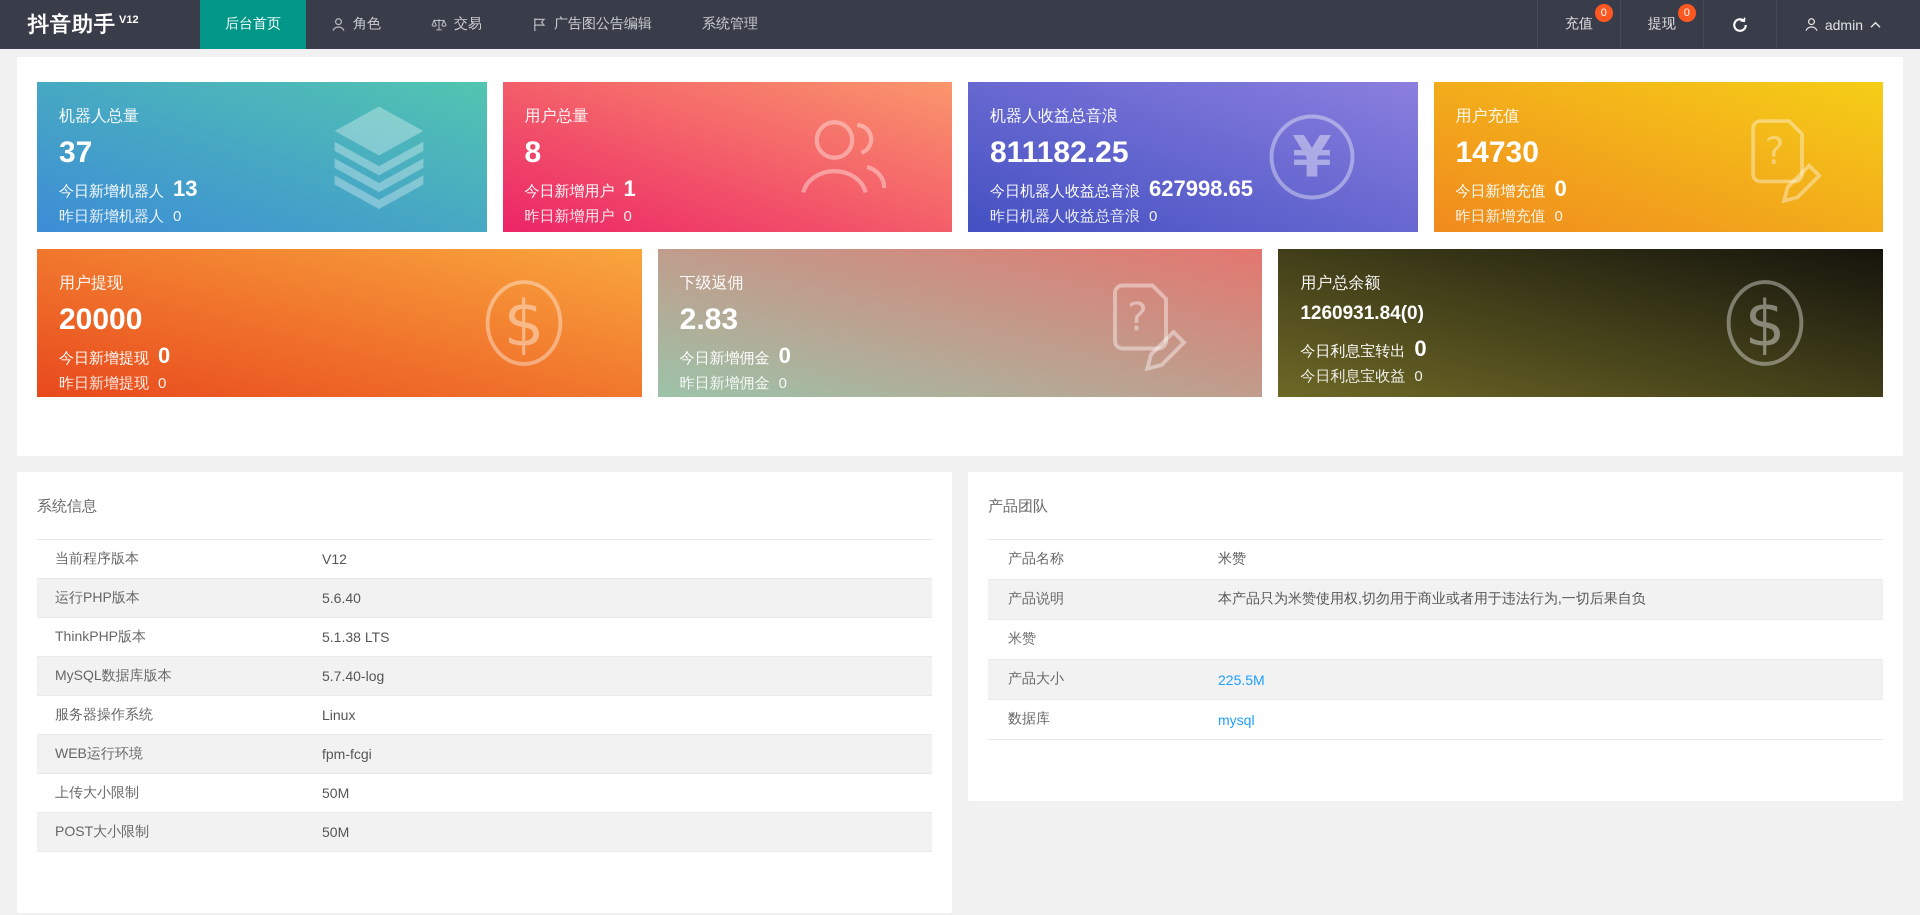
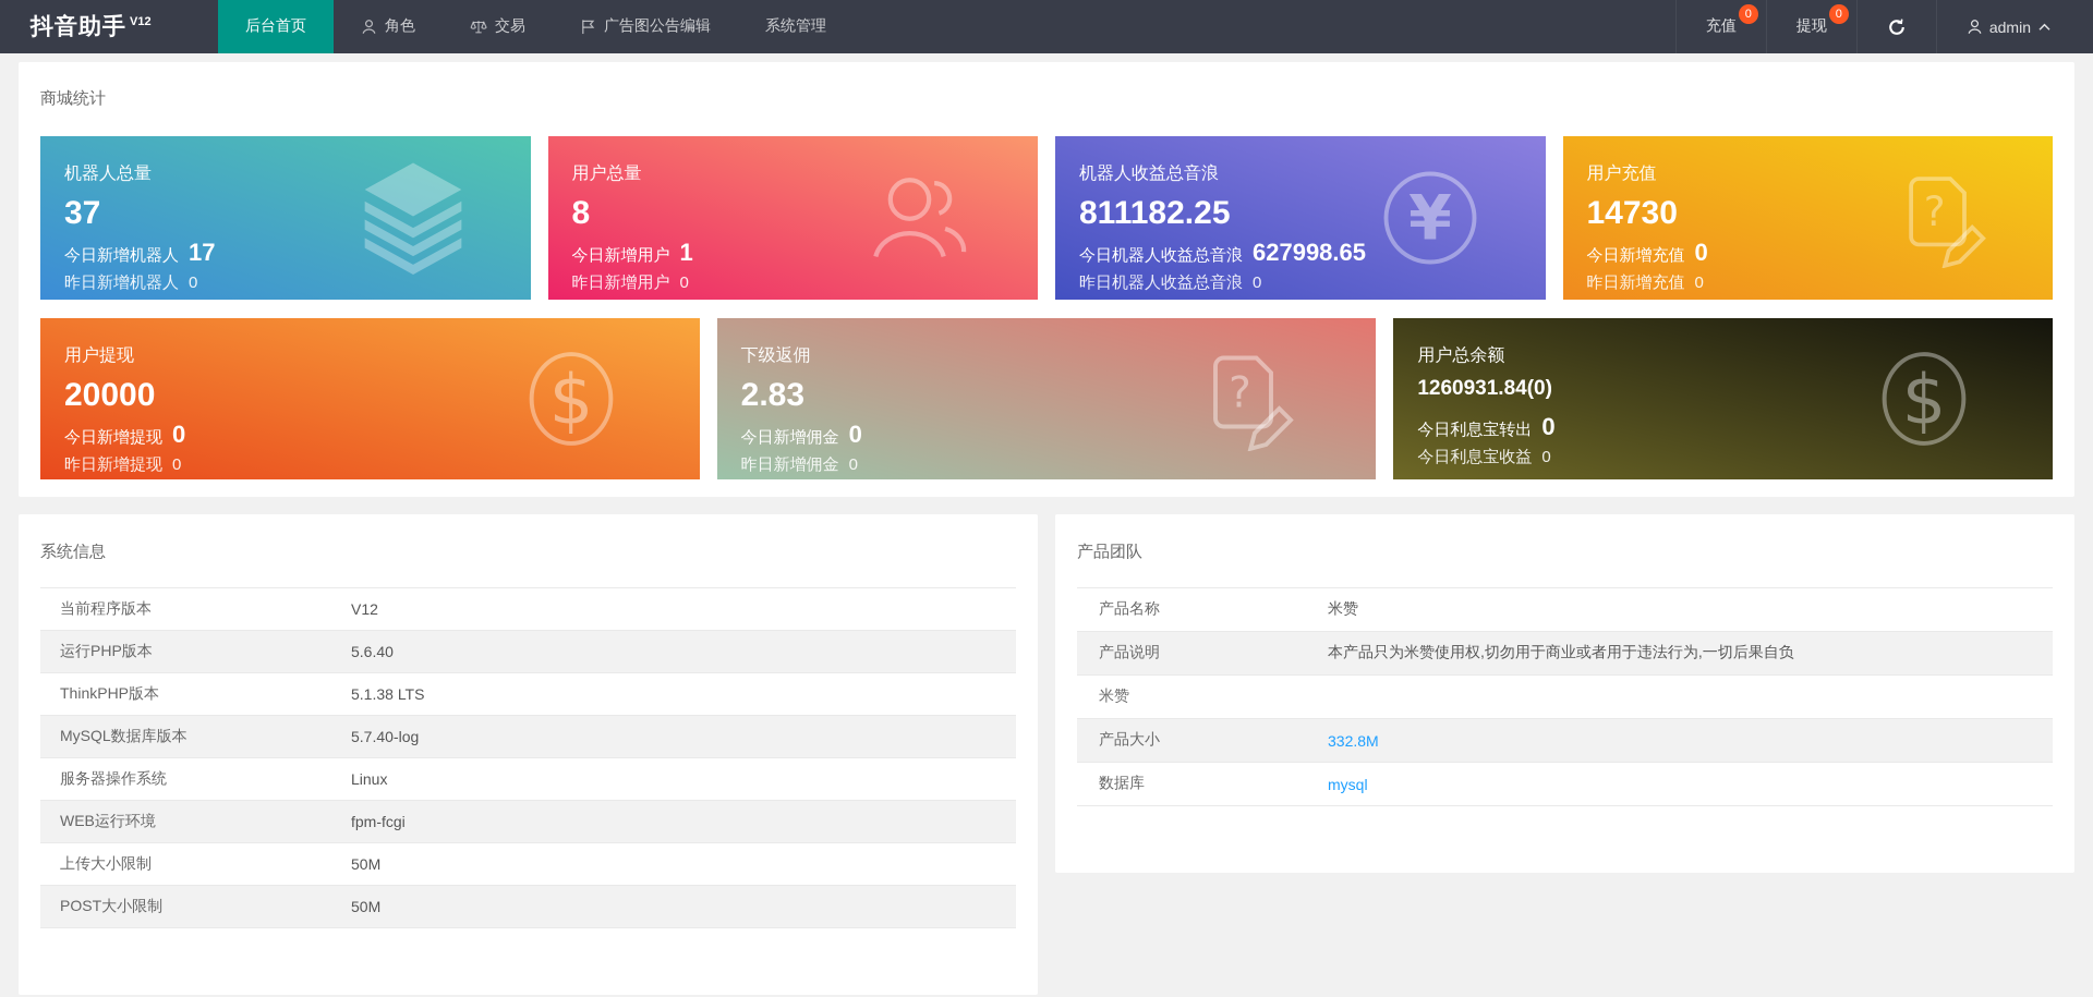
  抖音助手
  V12
  后台首页
  角色
  交易
  广告图公告编辑
  系统管理
  充值
  0
  提现
  0
  admin
+ 商城统计
  机器人总量
  37
  今日新增机器人
- 13
+ 17
  昨日新增机器人
  0
  用户总量
  8
  今日新增用户
  1
  昨日新增用户
  0
  机器人收益总音浪
  811182.25
  今日机器人收益总音浪
  627998.65
  昨日机器人收益总音浪
  0
  ¥
  用户充值
  14730
  今日新增充值
  0
  昨日新增充值
  0
  ?
  用户提现
  20000
  今日新增提现
  0
  昨日新增提现
  0
  $
  下级返佣
  2.83
  今日新增佣金
  0
  昨日新增佣金
  0
  ?
  用户总余额
  1260931.84(0)
  今日利息宝转出
  0
  今日利息宝收益
  0
  $
  系统信息
  当前程序版本
  V12
  运行PHP版本
  5.6.40
  ThinkPHP版本
  5.1.38 LTS
  MySQL数据库版本
  5.7.40-log
  服务器操作系统
  Linux
  WEB运行环境
  fpm-fcgi
  上传大小限制
  50M
  POST大小限制
  50M
  产品团队
  产品名称
  米赞
  产品说明
  本产品只为米赞使用权,切勿用于商业或者用于违法行为,一切后果自负
  米赞
  产品大小
- 225.5M
+ 332.8M
  数据库
  mysql
